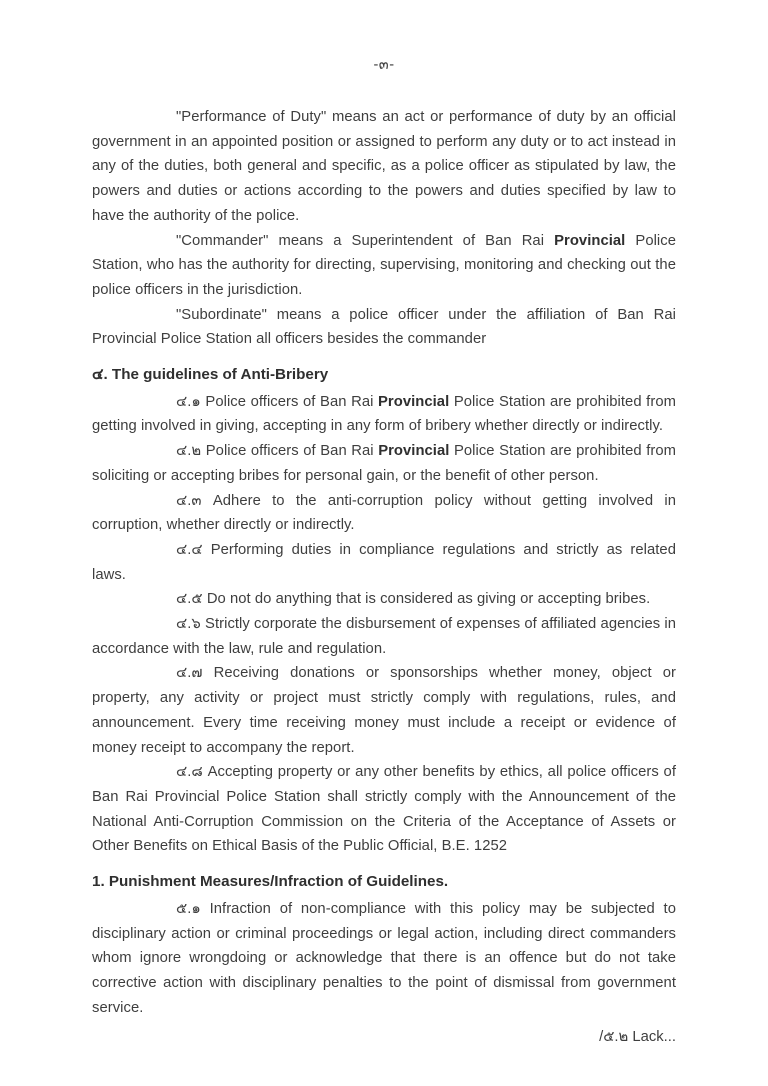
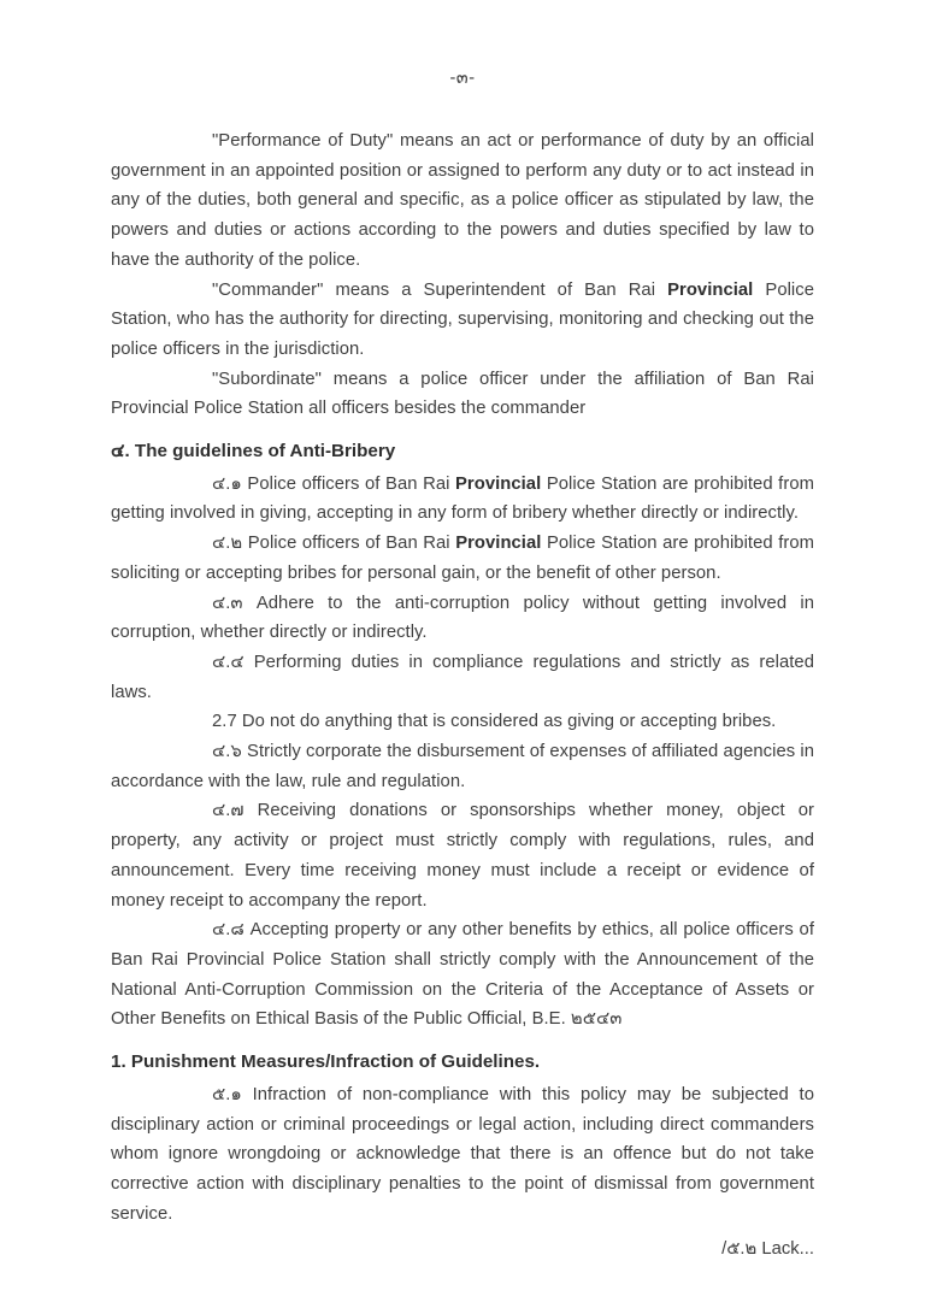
  -๓-
  "Performance of Duty" means an act or performance of duty by an official government in an appointed position or assigned to perform any duty or to act instead in any of the duties, both general and specific, as a police officer as stipulated by law, the powers and duties or actions according to the powers and duties specified by law to have the authority of the police.
  "Commander" means a Superintendent of Ban Rai Provincial Police Station, who has the authority for directing, supervising, monitoring and checking out the police officers in the jurisdiction.
  "Subordinate" means a police officer under the affiliation of Ban Rai Provincial Police Station all officers besides the commander
  ๔. The guidelines of Anti-Bribery
  ๔.๑ Police officers of Ban Rai Provincial Police Station are prohibited from getting involved in giving, accepting in any form of bribery whether directly or indirectly.
  ๔.๒ Police officers of Ban Rai Provincial Police Station are prohibited from soliciting or accepting bribes for personal gain, or the benefit of other person.
  ๔.๓ Adhere to the anti-corruption policy without getting involved in corruption, whether directly or indirectly.
  ๔.๔ Performing duties in compliance regulations and strictly as related laws.
- ๔.๕ Do not do anything that is considered as giving or accepting bribes.
+ 2.7 Do not do anything that is considered as giving or accepting bribes.
  ๔.๖ Strictly corporate the disbursement of expenses of affiliated agencies in accordance with the law, rule and regulation.
  ๔.๗ Receiving donations or sponsorships whether money, object or property, any activity or project must strictly comply with regulations, rules, and announcement. Every time receiving money must include a receipt or evidence of money receipt to accompany the report.
- ๔.๘ Accepting property or any other benefits by ethics, all police officers of Ban Rai Provincial Police Station shall strictly comply with the Announcement of the National Anti-Corruption Commission on the Criteria of the Acceptance of Assets or Other Benefits on Ethical Basis of the Public Official, B.E. 1252
+ ๔.๘ Accepting property or any other benefits by ethics, all police officers of Ban Rai Provincial Police Station shall strictly comply with the Announcement of the National Anti-Corruption Commission on the Criteria of the Acceptance of Assets or Other Benefits on Ethical Basis of the Public Official, B.E. ๒๕๔๓
  1. Punishment Measures/Infraction of Guidelines.
  ๕.๑ Infraction of non-compliance with this policy may be subjected to disciplinary action or criminal proceedings or legal action, including direct commanders whom ignore wrongdoing or acknowledge that there is an offence but do not take corrective action with disciplinary penalties to the point of dismissal from government service.
  /๕.๒ Lack...
